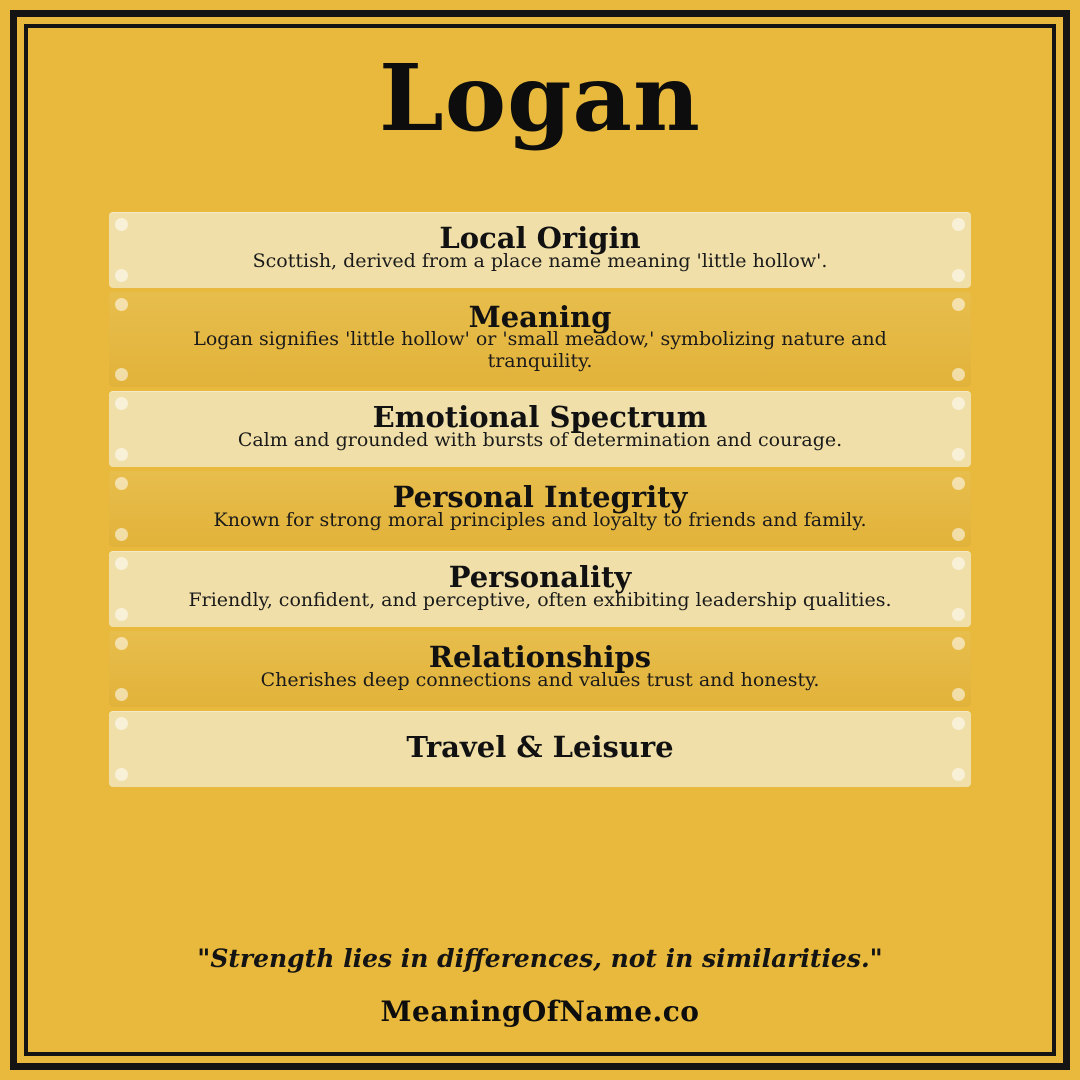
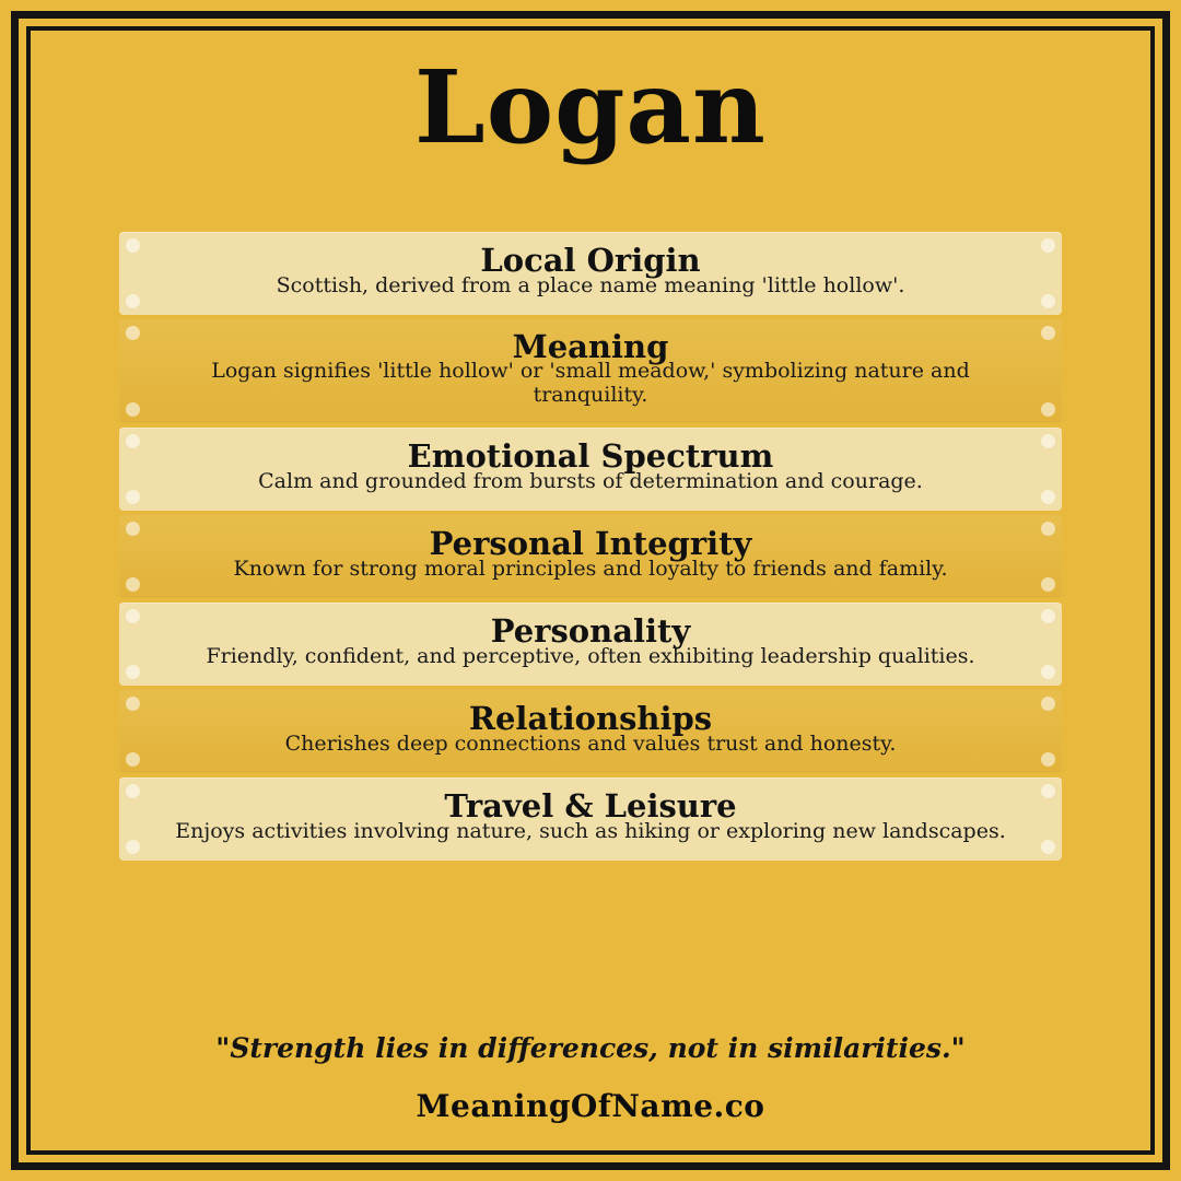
  Logan
  Local Origin
  Scottish, derived from a place name meaning 'little hollow'.
  Meaning
  Logan signifies 'little hollow' or 'small meadow,' symbolizing nature and tranquility.
  Emotional Spectrum
- Calm and grounded with bursts of determination and courage.
+ Calm and grounded from bursts of determination and courage.
  Personal Integrity
  Known for strong moral principles and loyalty to friends and family.
  Personality
  Friendly, confident, and perceptive, often exhibiting leadership qualities.
  Relationships
  Cherishes deep connections and values trust and honesty.
  Travel & Leisure
+ Enjoys activities involving nature, such as hiking or exploring new landscapes.
  "Strength lies in differences, not in similarities."
  MeaningOfName.co
